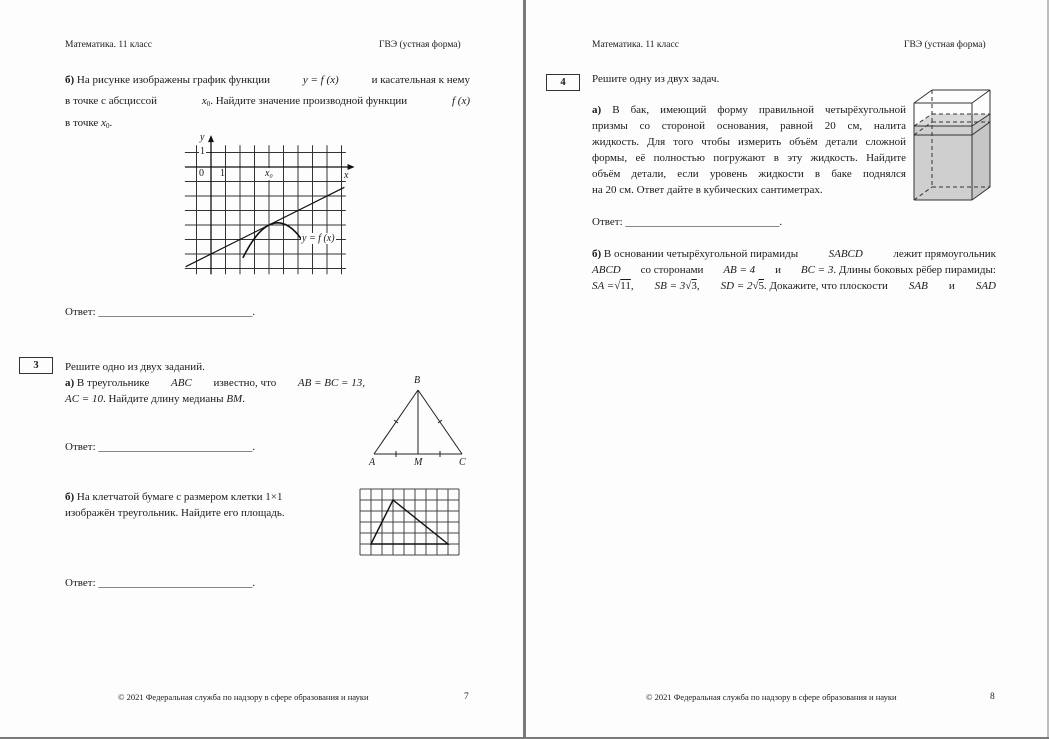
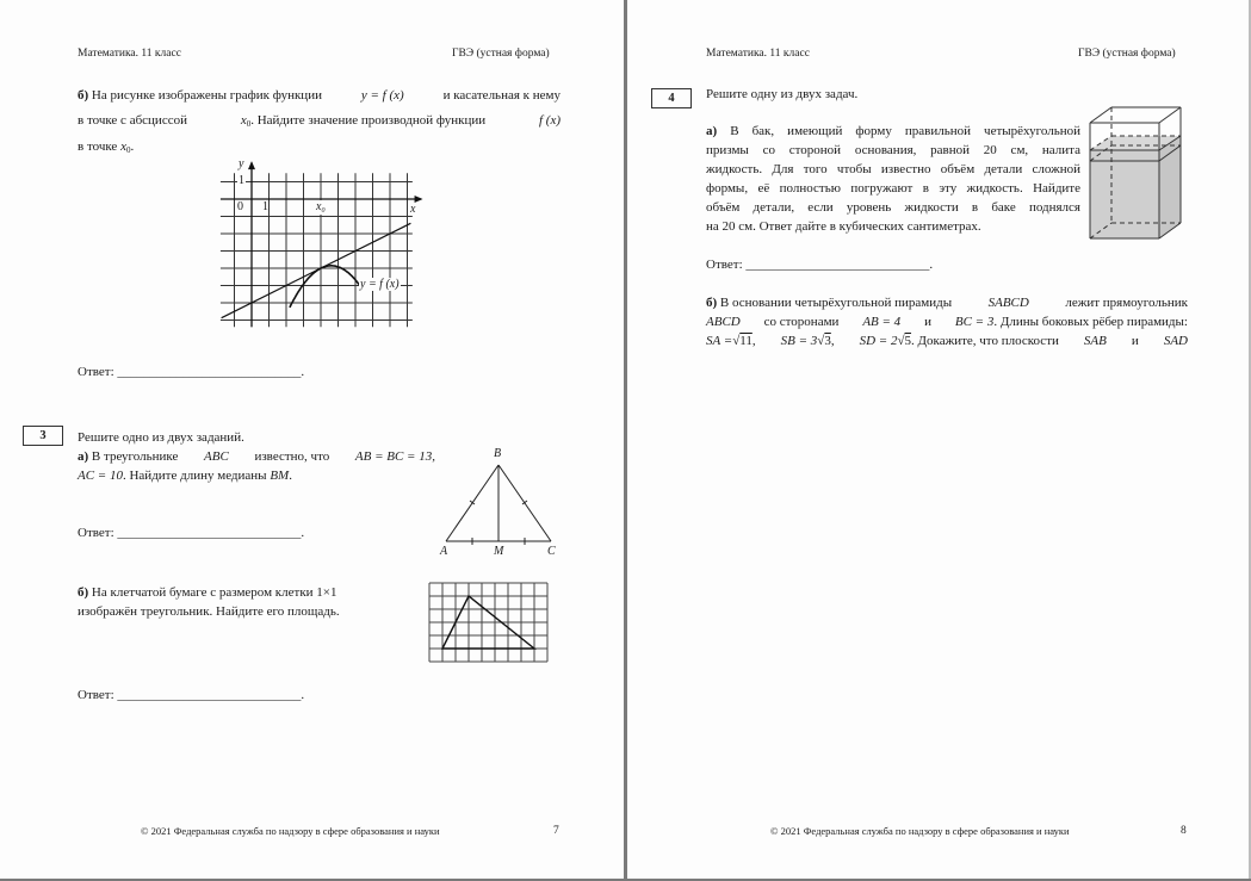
  Математика. 11 класс
  ГВЭ (устная форма)
  б) На рисунке изображены график функции
  y = f (x)
  и касательная к нему
  в точке с абсциссой
  x0. Найдите значение производной функции
  f (x)
  в точке x0.
  y
  x
  0
  1
  1
  y = f (x)
  Ответ: ____________________________.
  3
  Решите одно из двух заданий.
  а) В треугольнике
  ABC
  известно, что
  AB = BC = 13,
  AC = 10. Найдите длину медианы BM.
  B
  A
  M
  C
  Ответ: ____________________________.
  б) На клетчатой бумаге с размером клетки 1×1
  изображён треугольник. Найдите его площадь.
  Ответ: ____________________________.
  © 2021 Федеральная служба по надзору в сфере образования и науки
  7
  Математика. 11 класс
  ГВЭ (устная форма)
  4
  Решите одну из двух задач.
  а) В бак, имеющий форму правильной четырёхугольной
  призмы со стороной основания, равной 20 см, налита
- жидкость. Для того чтобы измерить объём детали сложной
+ жидкость. Для того чтобы известно объём детали сложной
  формы, её полностью погружают в эту жидкость. Найдите
  объём детали, если уровень жидкости в баке поднялся
  на 20 см. Ответ дайте в кубических сантиметрах.
  Ответ: ____________________________.
  б) В основании четырёхугольной пирамиды
  SABCD
  лежит прямоугольник
  ABCD
  со сторонами
  AB = 4
  и
  BC = 3. Длины боковых рёбер пирамиды:
  SA =√11,
  SB = 3√3,
  SD = 2√5. Докажите, что плоскости
  SAB
  и
  SAD
  © 2021 Федеральная служба по надзору в сфере образования и науки
  8
